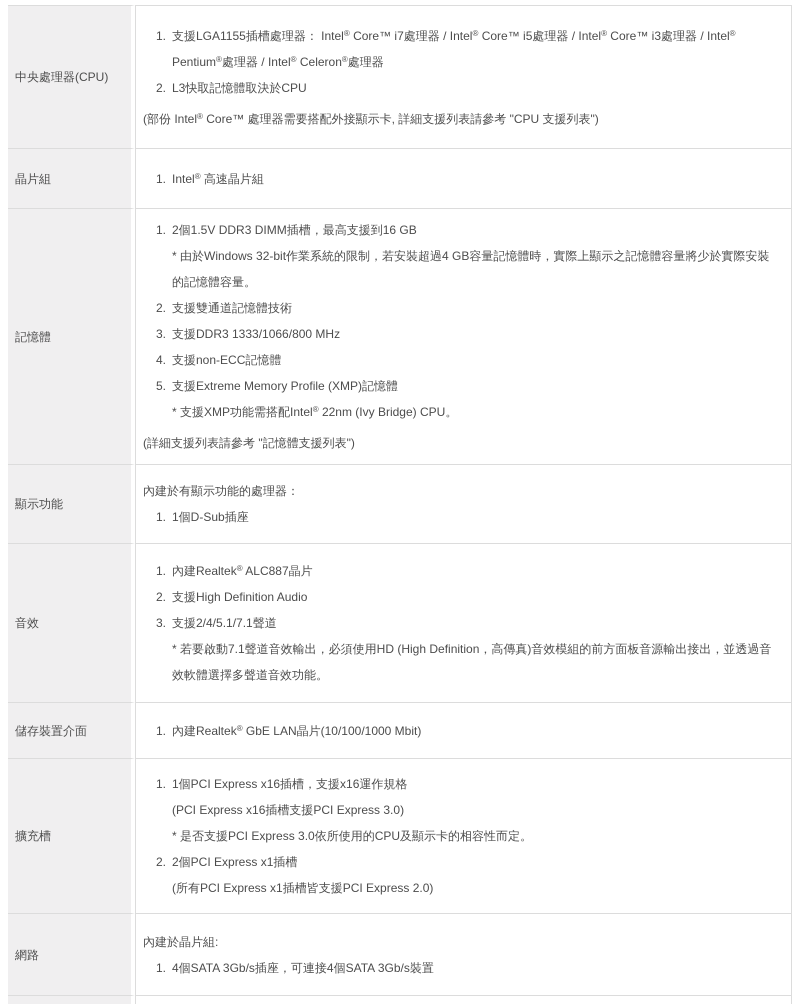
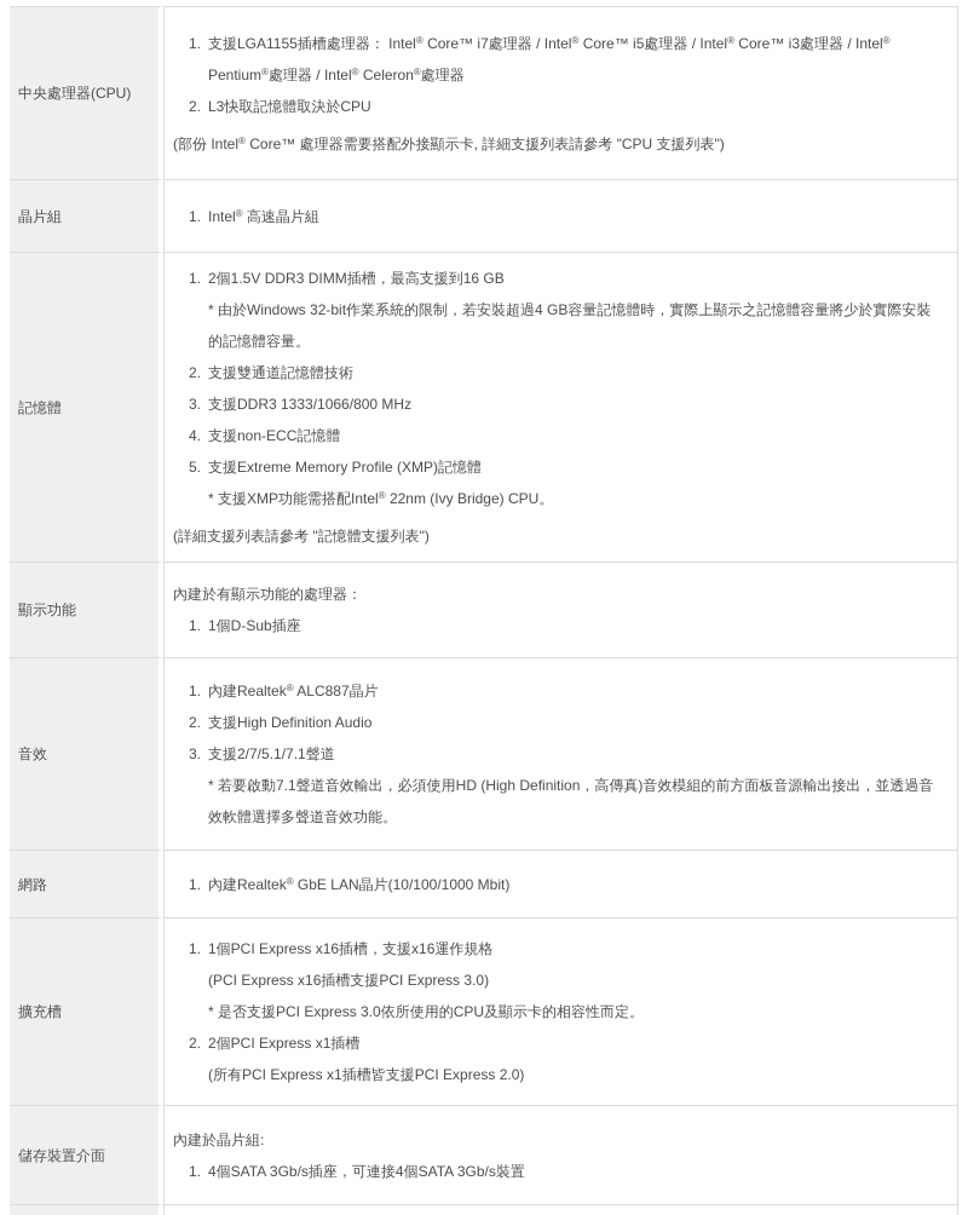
  中央處理器(CPU)	1. 支援LGA1155插槽處理器： Intel® Core™ i7處理器 / Intel® Core™ i5處理器 / Intel® Core™ i3處理器 / Intel® Pentium®處理器 / Intel® Celeron®處理器 2. L3快取記憶體取決於CPU (部份 Intel® Core™ 處理器需要搭配外接顯示卡, 詳細支援列表請參考 "CPU 支援列表")
  晶片組	1. Intel® 高速晶片組
  記憶體	1. 2個1.5V DDR3 DIMM插槽，最高支援到16 GB * 由於Windows 32-bit作業系統的限制，若安裝超過4 GB容量記憶體時，實際上顯示之記憶體容量將少於實際安裝的記憶體容量。 2. 支援雙通道記憶體技術 3. 支援DDR3 1333/1066/800 MHz 4. 支援non-ECC記憶體 5. 支援Extreme Memory Profile (XMP)記憶體 * 支援XMP功能需搭配Intel® 22nm (Ivy Bridge) CPU。 (詳細支援列表請參考 "記憶體支援列表")
  顯示功能	內建於有顯示功能的處理器： 1. 1個D-Sub插座
- 音效	1. 內建Realtek® ALC887晶片 2. 支援High Definition Audio 3. 支援2/4/5.1/7.1聲道 * 若要啟動7.1聲道音效輸出，必須使用HD (High Definition，高傳真)音效模組的前方面板音源輸出接出，並透過音效軟體選擇多聲道音效功能。
+ 音效	1. 內建Realtek® ALC887晶片 2. 支援High Definition Audio 3. 支援2/7/5.1/7.1聲道 * 若要啟動7.1聲道音效輸出，必須使用HD (High Definition，高傳真)音效模組的前方面板音源輸出接出，並透過音效軟體選擇多聲道音效功能。
- 儲存裝置介面	1. 內建Realtek® GbE LAN晶片(10/100/1000 Mbit)
+ 網路	1. 內建Realtek® GbE LAN晶片(10/100/1000 Mbit)
  擴充槽	1. 1個PCI Express x16插槽，支援x16運作規格 (PCI Express x16插槽支援PCI Express 3.0)* 是否支援PCI Express 3.0依所使用的CPU及顯示卡的相容性而定。 2. 2個PCI Express x1插槽 (所有PCI Express x1插槽皆支援PCI Express 2.0)
- 網路	內建於晶片組: 1. 4個SATA 3Gb/s插座，可連接4個SATA 3Gb/s裝置
+ 儲存裝置介面	內建於晶片組: 1. 4個SATA 3Gb/s插座，可連接4個SATA 3Gb/s裝置
